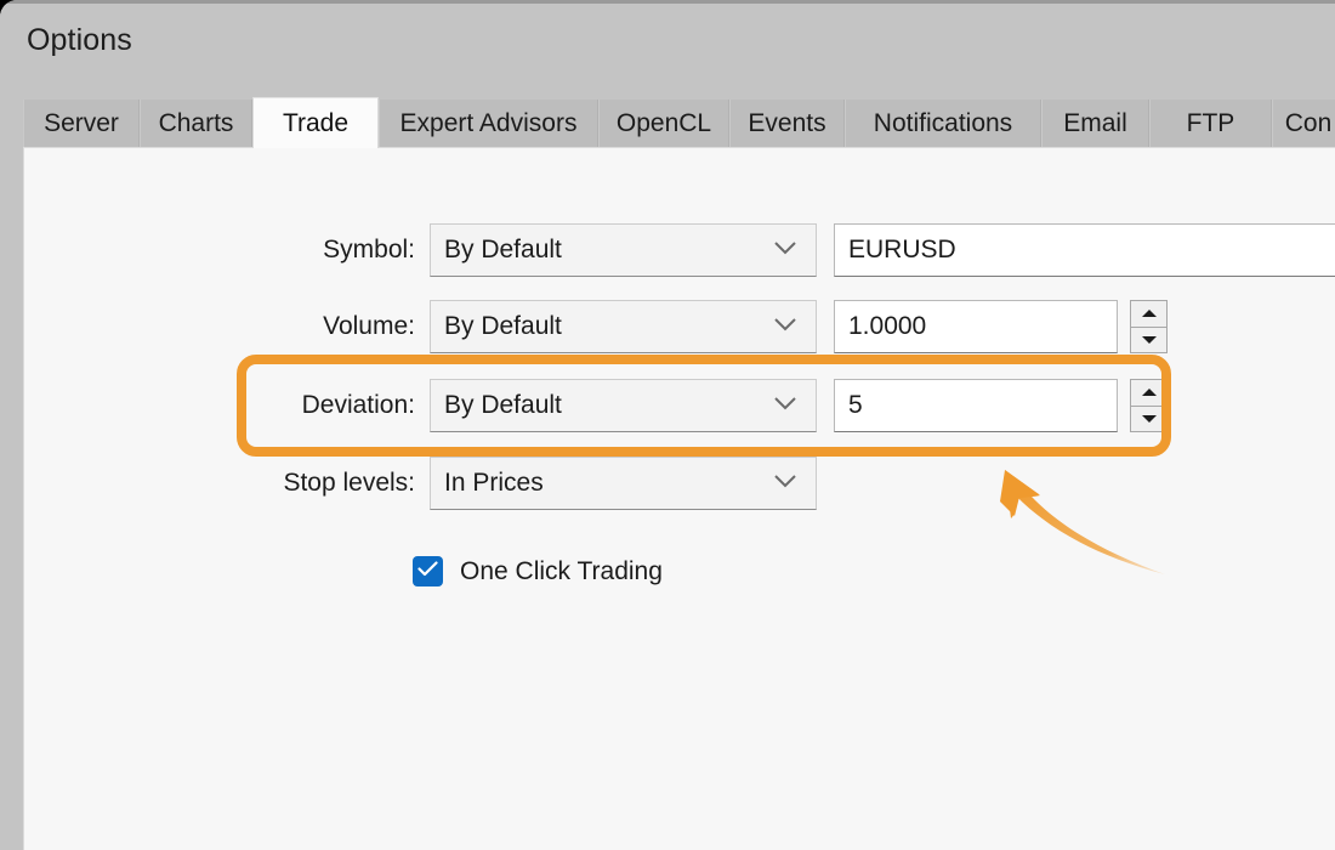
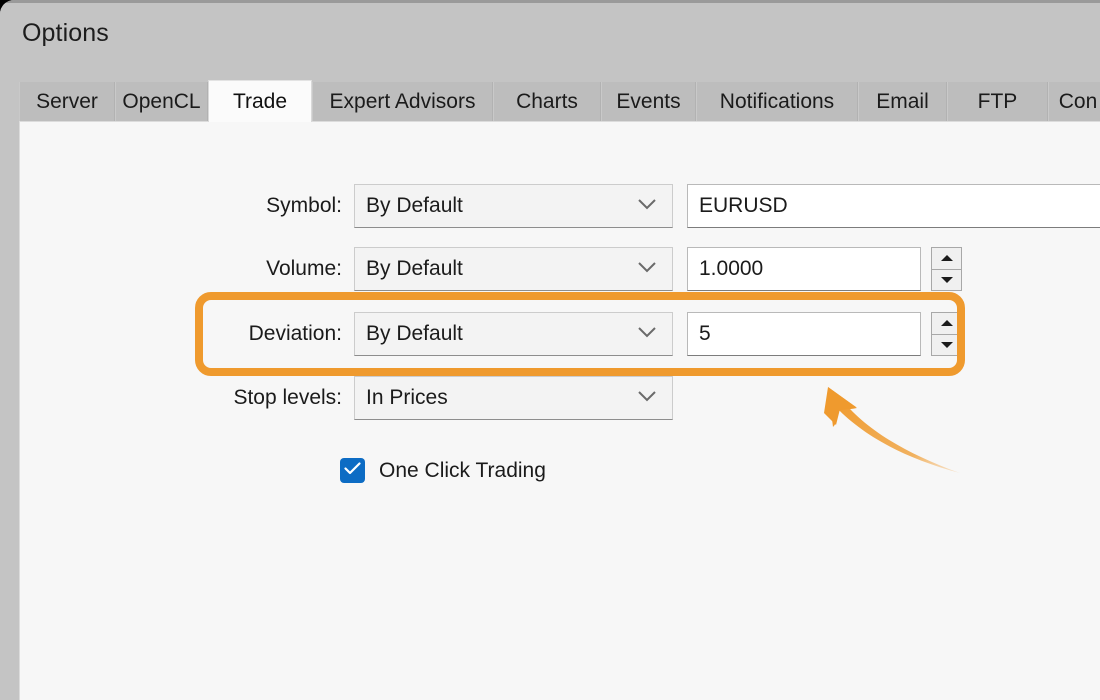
  Options
  Server
- Charts
+ OpenCL
  Trade
  Expert Advisors
- OpenCL
+ Charts
  Events
  Notifications
  Email
  FTP
  Con
  Symbol:
  By Default
  EURUSD
  Volume:
  By Default
  1.0000
  Deviation:
  By Default
  5
  Stop levels:
  In Prices
  One Click Trading
